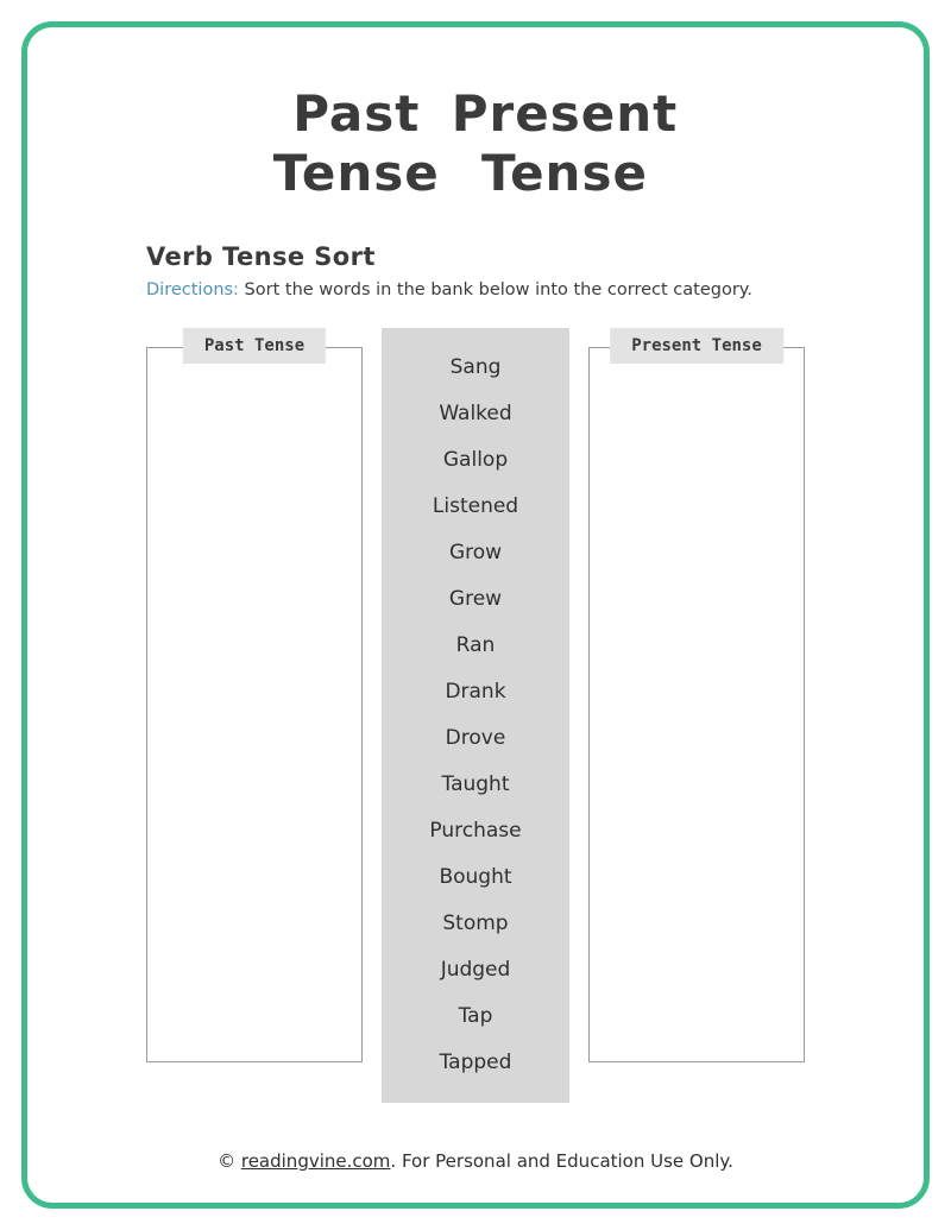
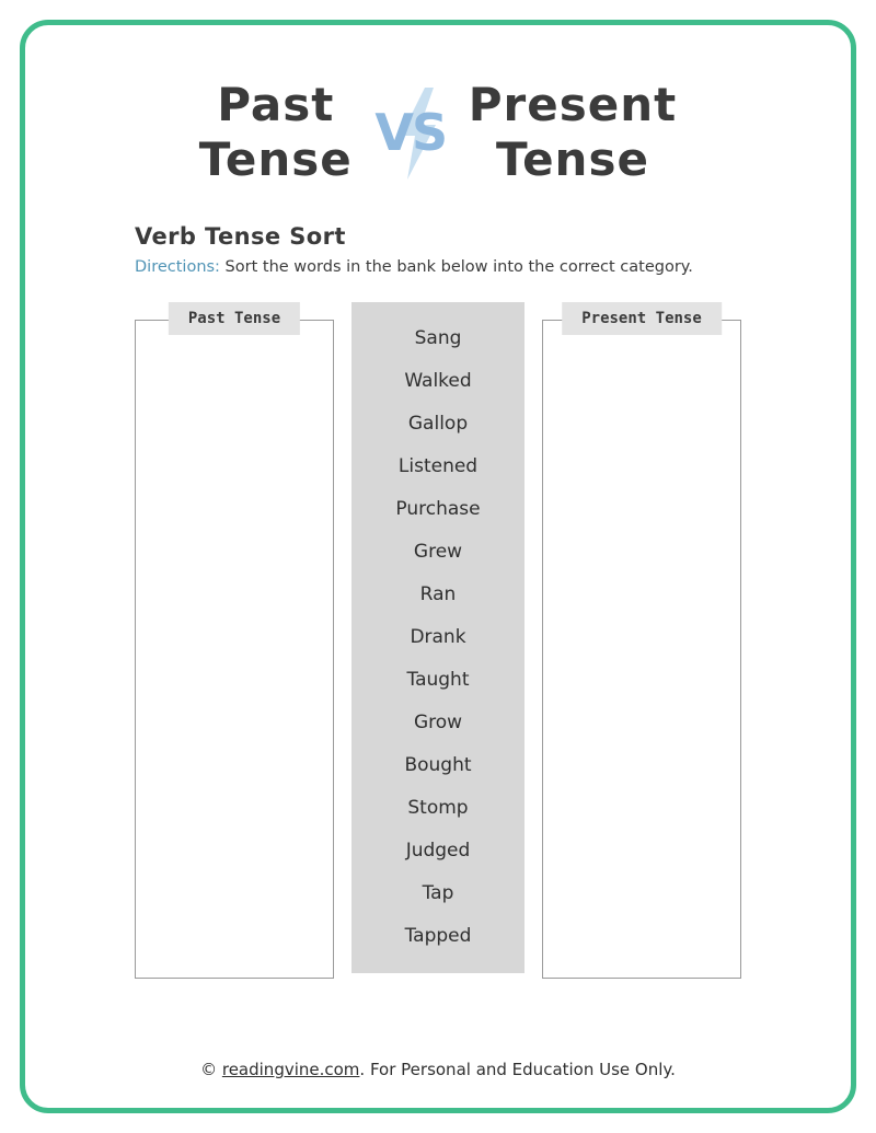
  Past
  Tense
+ VS
  Present
  Tense
  Verb Tense Sort
  Directions: Sort the words in the bank below into the correct category.
  Past Tense
  Sang
  Walked
  Gallop
  Listened
- Grow
+ Purchase
  Grew
  Ran
  Drank
- Drove
  Taught
- Purchase
+ Grow
  Bought
  Stomp
  Judged
  Tap
  Tapped
  Present Tense
  © readingvine.com. For Personal and Education Use Only.
